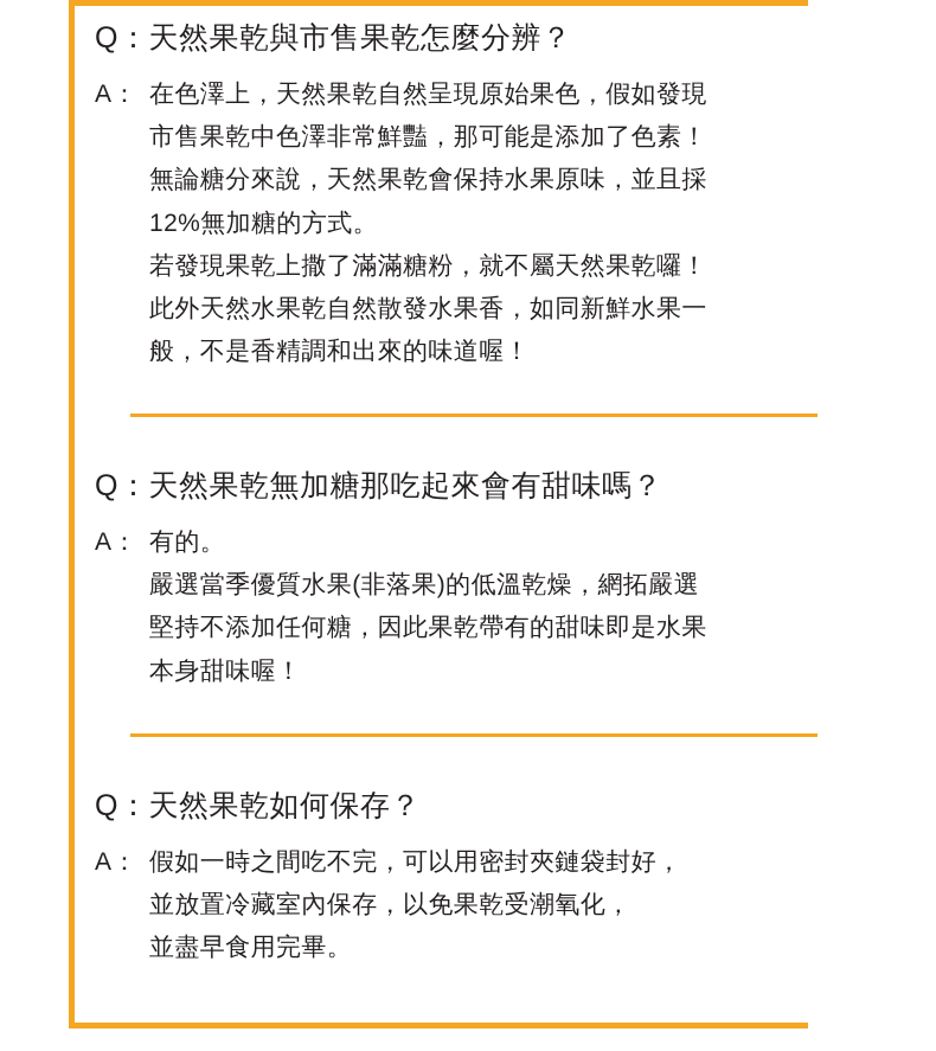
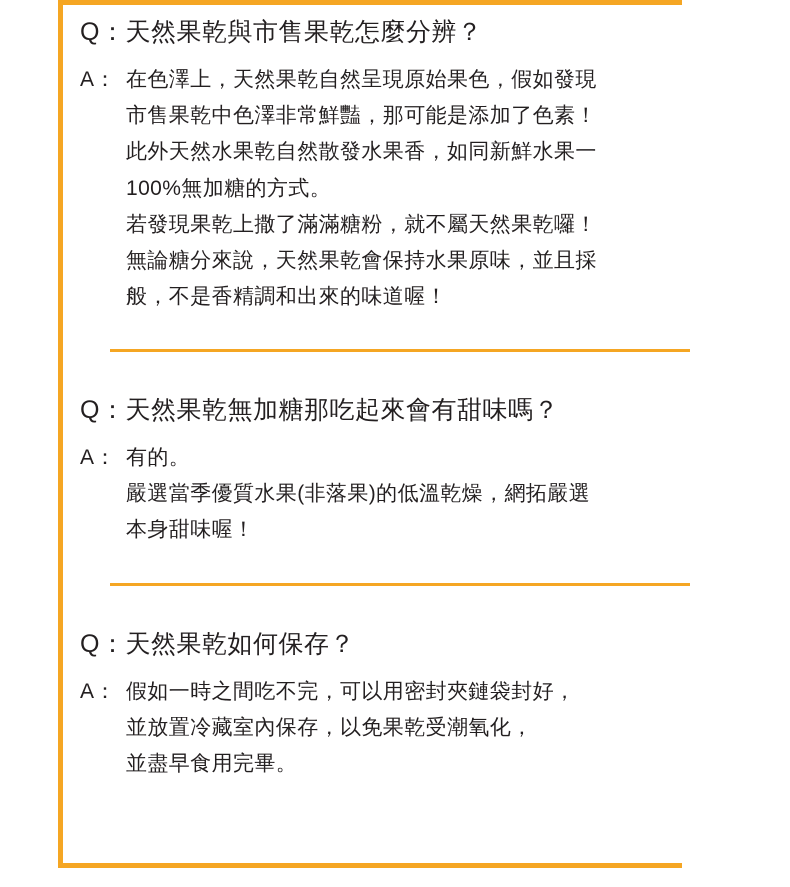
  Q：天然果乾與市售果乾怎麼分辨？
  A：
  在色澤上，天然果乾自然呈現原始果色，假如發現
  市售果乾中色澤非常鮮豔，那可能是添加了色素！
- 無論糖分來說，天然果乾會保持水果原味，並且採
+ 此外天然水果乾自然散發水果香，如同新鮮水果一
- 12%無加糖的方式。
+ 100%無加糖的方式。
  若發現果乾上撒了滿滿糖粉，就不屬天然果乾囉！
- 此外天然水果乾自然散發水果香，如同新鮮水果一
+ 無論糖分來說，天然果乾會保持水果原味，並且採
  般，不是香精調和出來的味道喔！
  Q：天然果乾無加糖那吃起來會有甜味嗎？
  A：
  有的。
  嚴選當季優質水果(非落果)的低溫乾燥，網拓嚴選
- 堅持不添加任何糖，因此果乾帶有的甜味即是水果
  本身甜味喔！
  Q：天然果乾如何保存？
  A：
  假如一時之間吃不完，可以用密封夾鏈袋封好，
  並放置冷藏室內保存，以免果乾受潮氧化，
  並盡早食用完畢。
